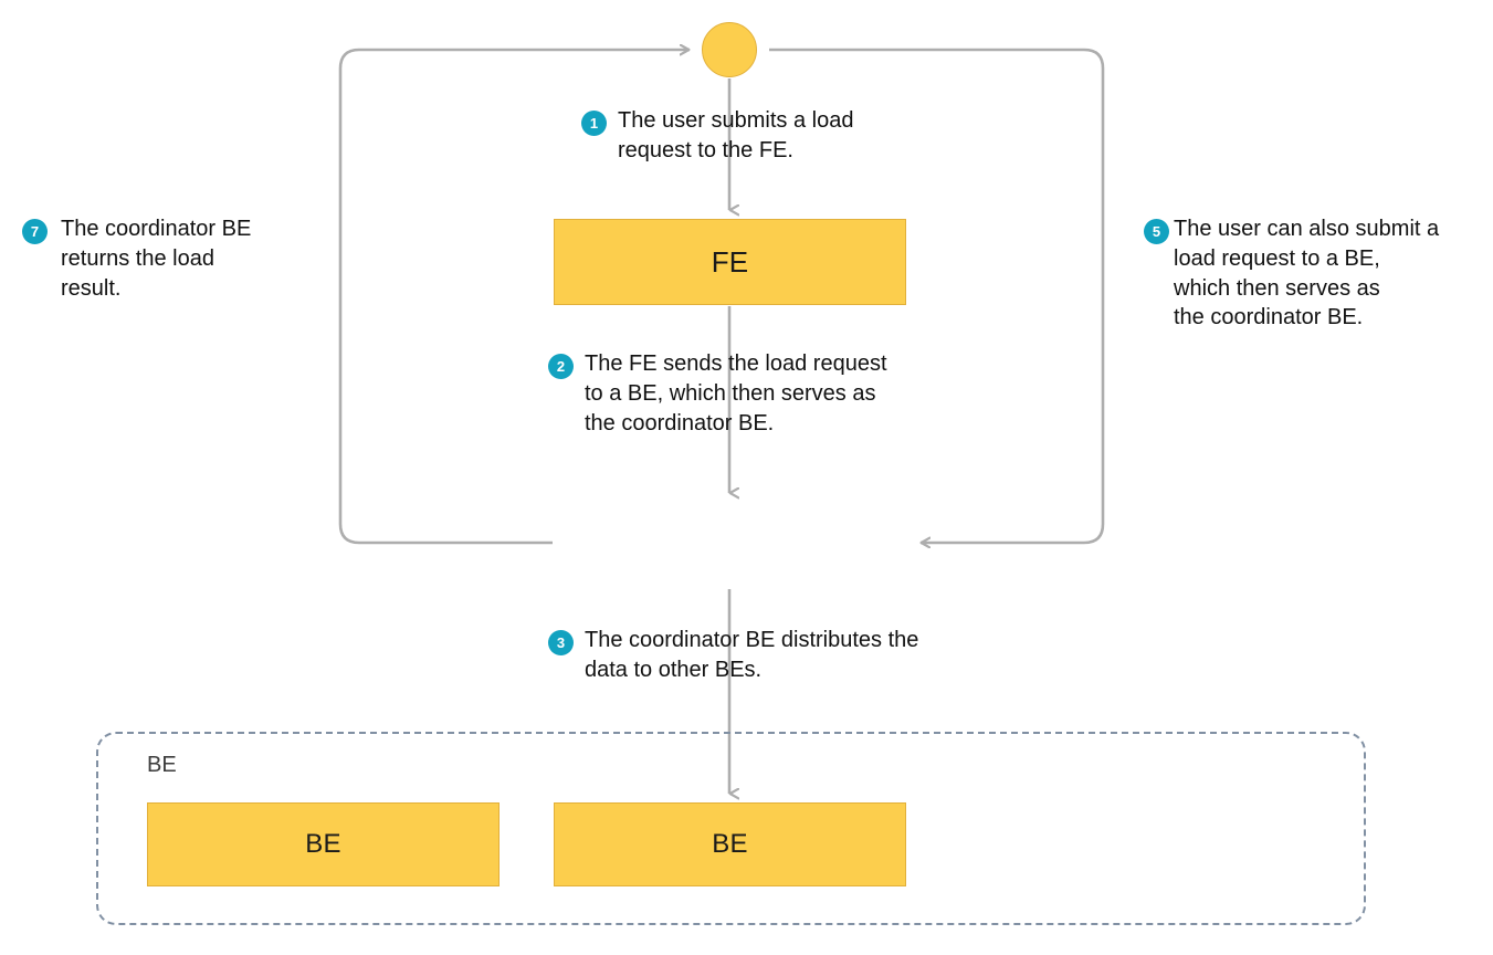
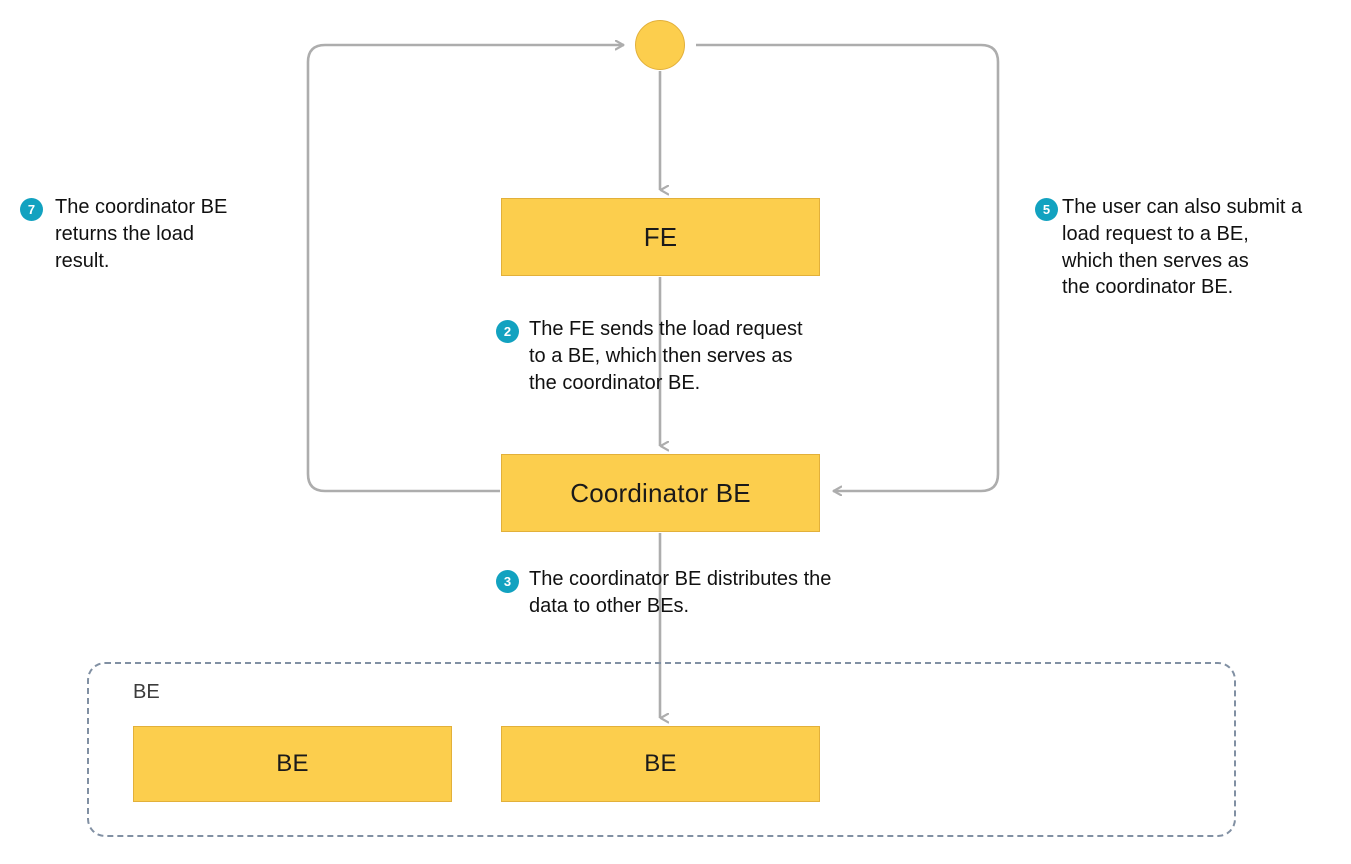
  FE
+ Coordinator BE
  BE
  BE
  BE
- 1
- The user submits a load
- request to the FE.
  2
  The FE sends the load request
  to a BE, which then serves as
  the coordinator BE.
  3
  The coordinator BE distributes the
  data to other BEs.
  7
  The coordinator BE
  returns the load
  result.
  5
  The user can also submit a
  load request to a BE,
  which then serves as
  the coordinator BE.
